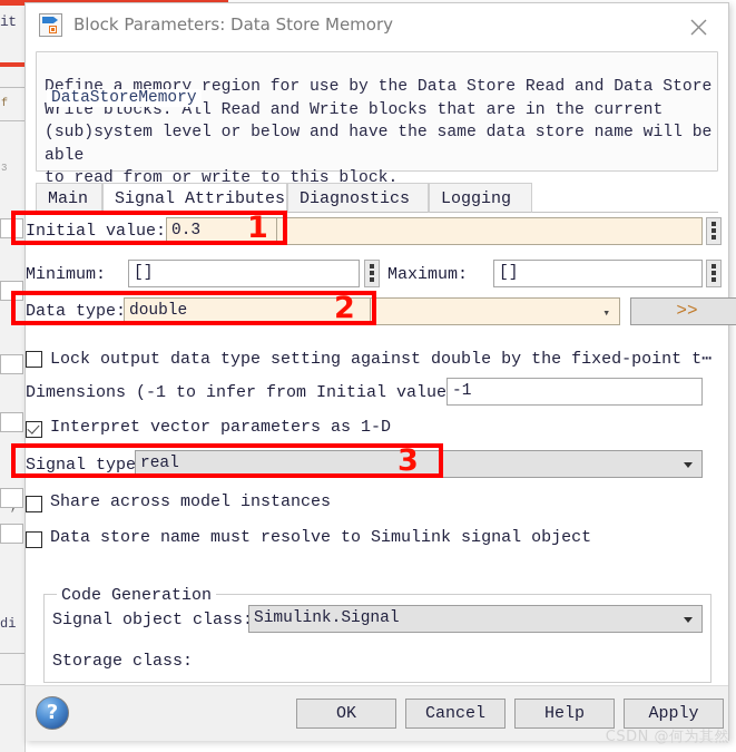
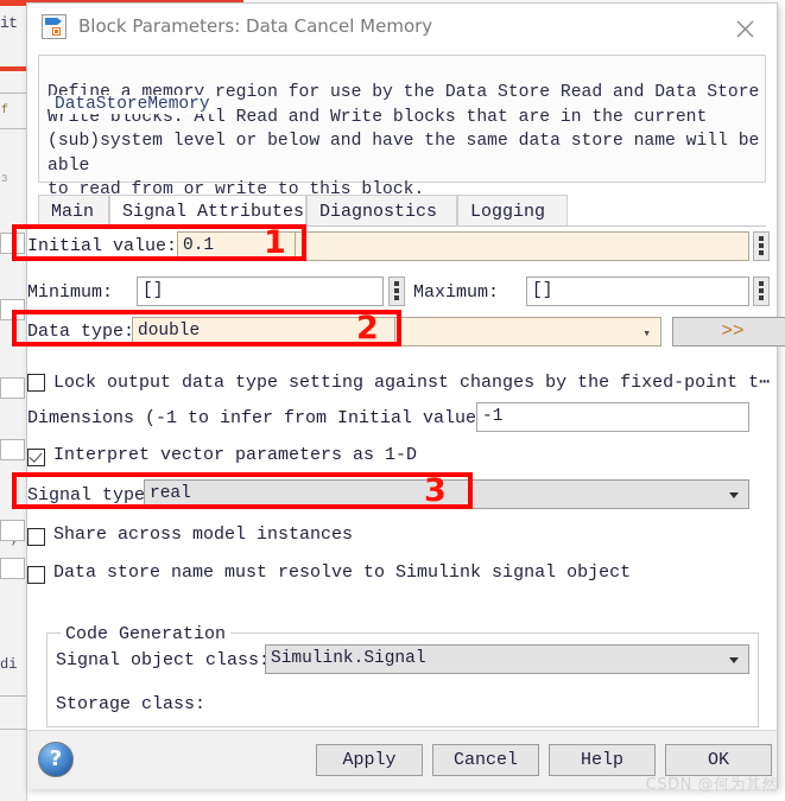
  it
  f
  3
  ’
  di
- Block Parameters: Data Store Memory
+ Block Parameters: Data Cancel Memory
  DataStoreMemory
  Define a memory region for use by the Data Store Read and Data Store
  Write blocks. All Read and Write blocks that are in the current
  (sub)system level or below and have the same data store name will be able
  to read from or write to this block.
  Main
  Signal Attributes
  Diagnostics
  Logging
  Initial value:
- 0.3
+ 0.1
  Minimum:
  []
  Maximum:
  []
  Data type:
  ▾
  double
  >>
- Lock output data type setting against double by the fixed-point t⋯
+ Lock output data type setting against changes by the fixed-point t⋯
  Dimensions (-1 to infer from Initial value
  -1
  Interpret vector parameters as 1-D
  Signal type
  real
  Share across model instances
  Data store name must resolve to Simulink signal object
  Code Generation
  Signal object class
  Simulink.Signal
  Storage class:
  ?
- OK
+ Apply
  Cancel
  Help
- Apply
+ OK
  1
  2
  3
  CSDN @何为其然
